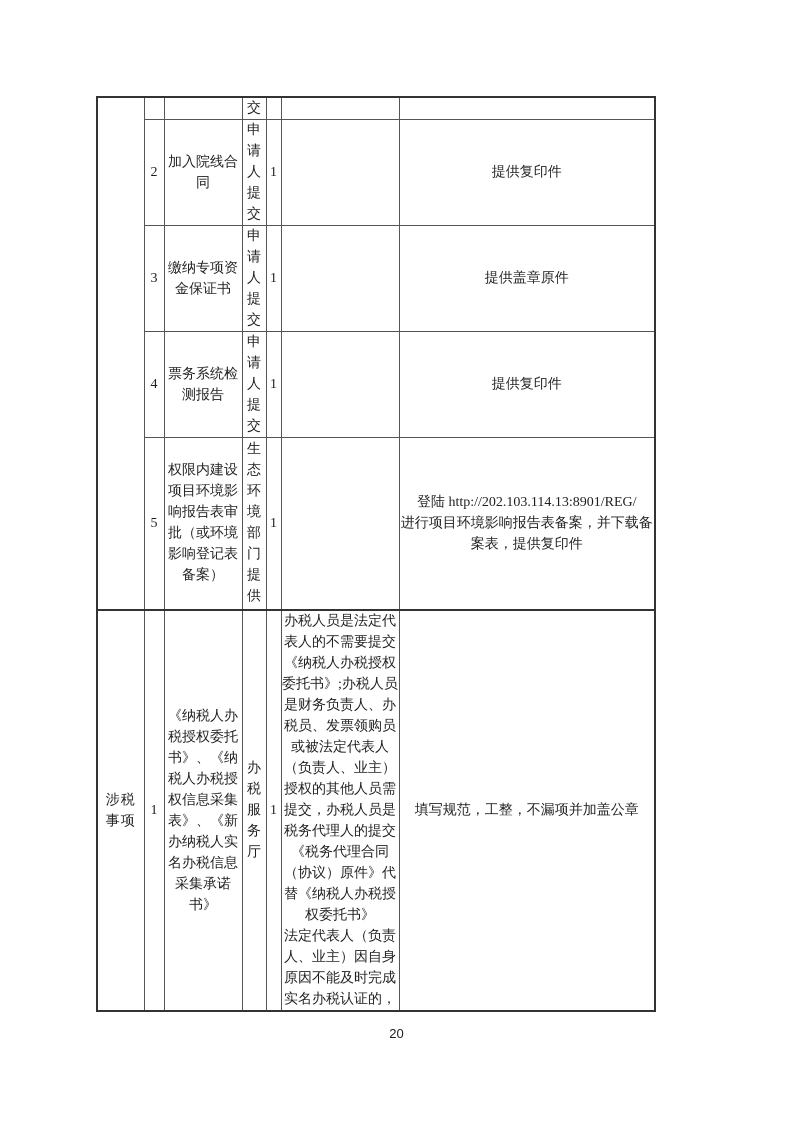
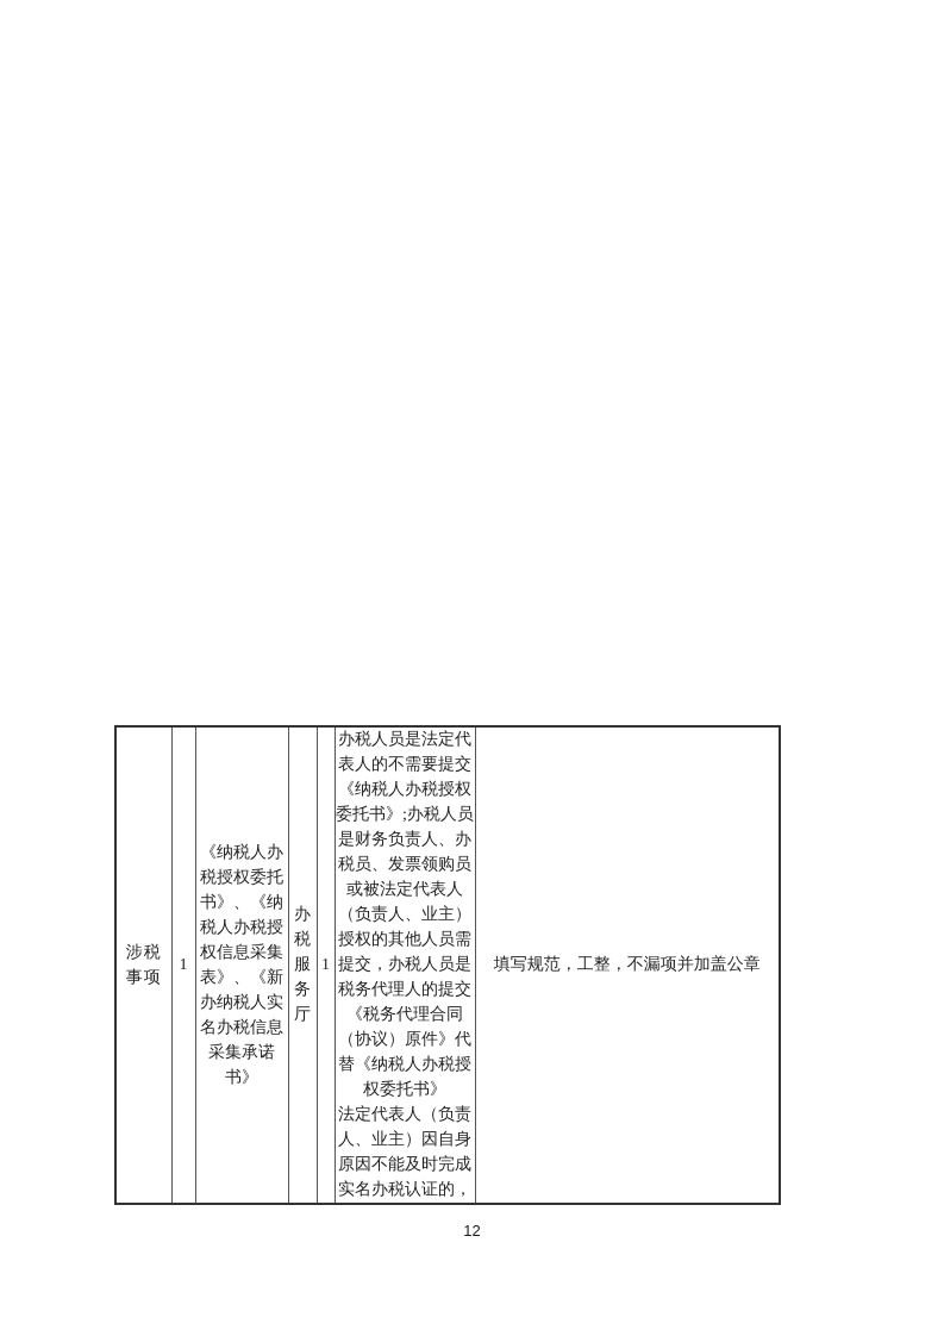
- 			交
- 2	加入院线合同	申请人提交	1		提供复印件
- 3	缴纳专项资金保证书	申请人提交	1		提供盖章原件
- 4	票务系统检测报告	申请人提交	1		提供复印件
- 5	权限内建设项目环境影响报告表审批（或环境影响登记表备案）	生态环境部门提供	1		登陆 http://202.103.114.13:8901/REG/ 进行项目环境影响报告表备案，并下载备案表，提供复印件
  涉税 事项	1	《纳税人办税授权委托书》、《纳税人办税授权信息采集表》、《新办纳税人实名办税信息采集承诺书》	办税服务厅	1	办税人员是法定代表人的不需要提交《纳税人办税授权委托书》;办税人员是财务负责人、办税员、发票领购员或被法定代表人（负责人、业主）授权的其他人员需提交，办税人员是税务代理人的提交《税务代理合同（协议）原件》代替《纳税人办税授权委托书》 法定代表人（负责人、业主）因自身原因不能及时完成实名办税认证的，	填写规范，工整，不漏项并加盖公章
- 20
+ 12
